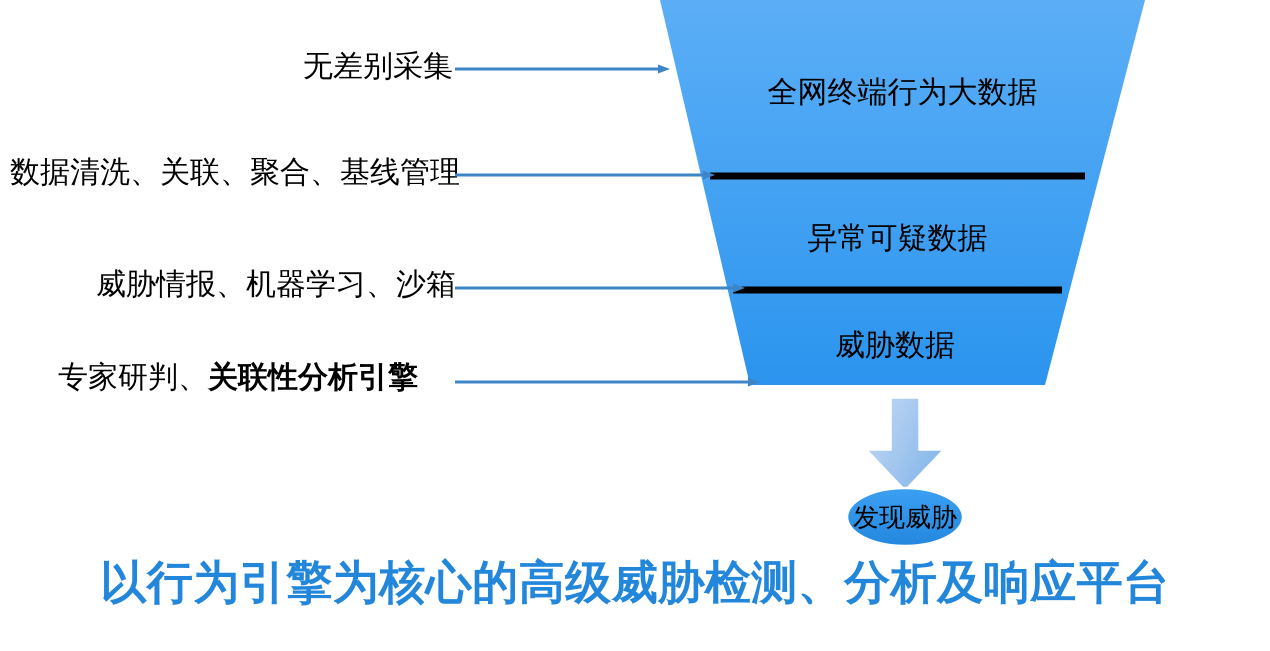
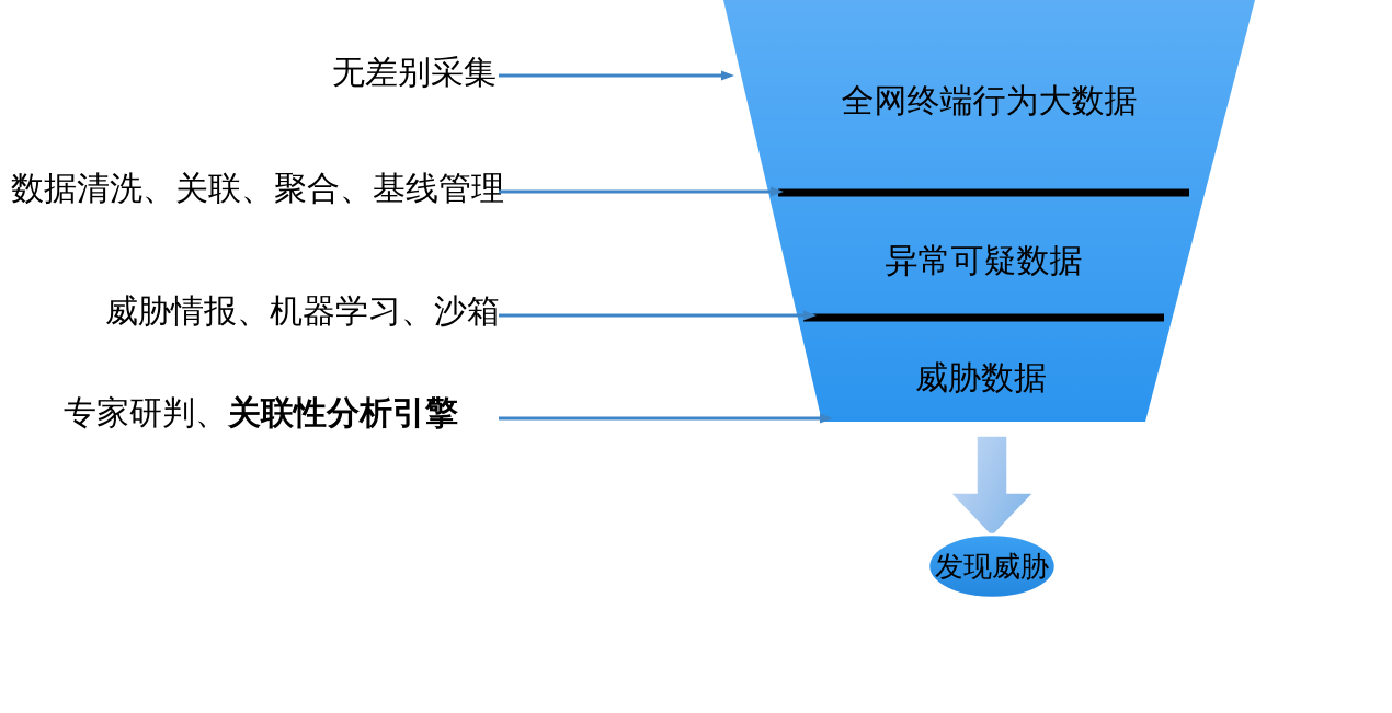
  全网终端行为大数据
  异常可疑数据
  威胁数据
  无差别采集
  数据清洗、关联、聚合、基线管理
  威胁情报、机器学习、沙箱
  专家研判、关联性分析引擎
  发现威胁
- 以行为引擎为核心的高级威胁检测、分析及响应平台
